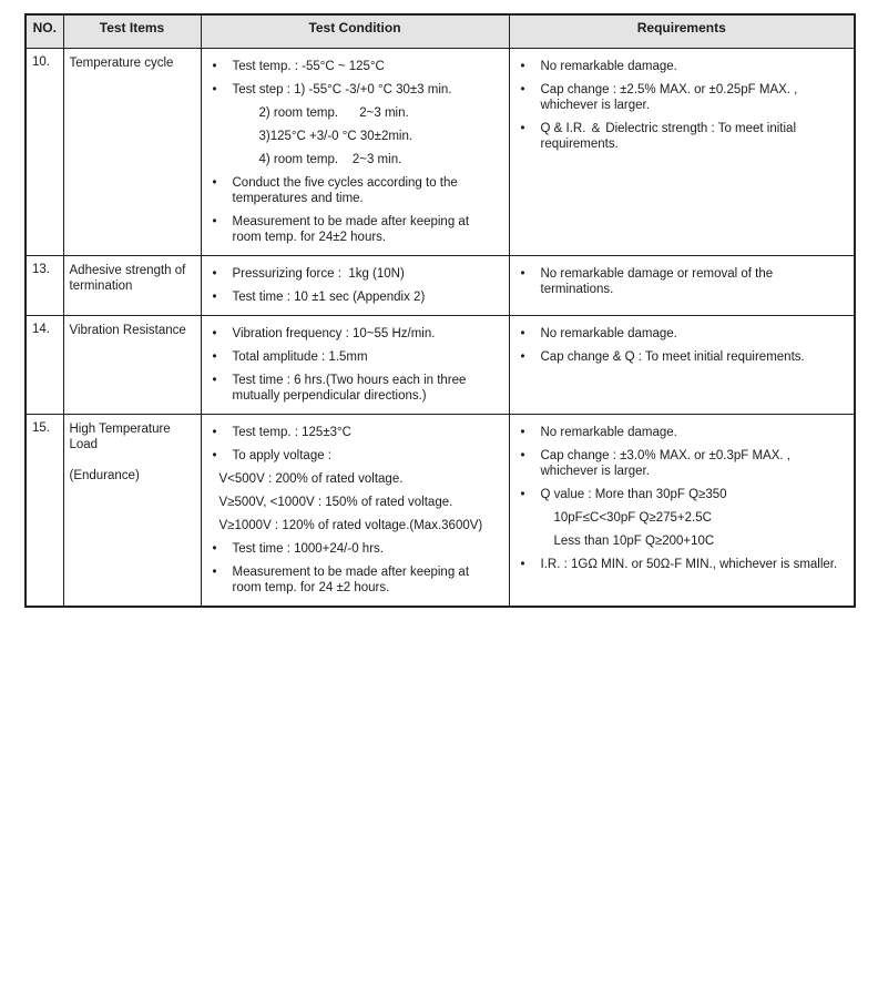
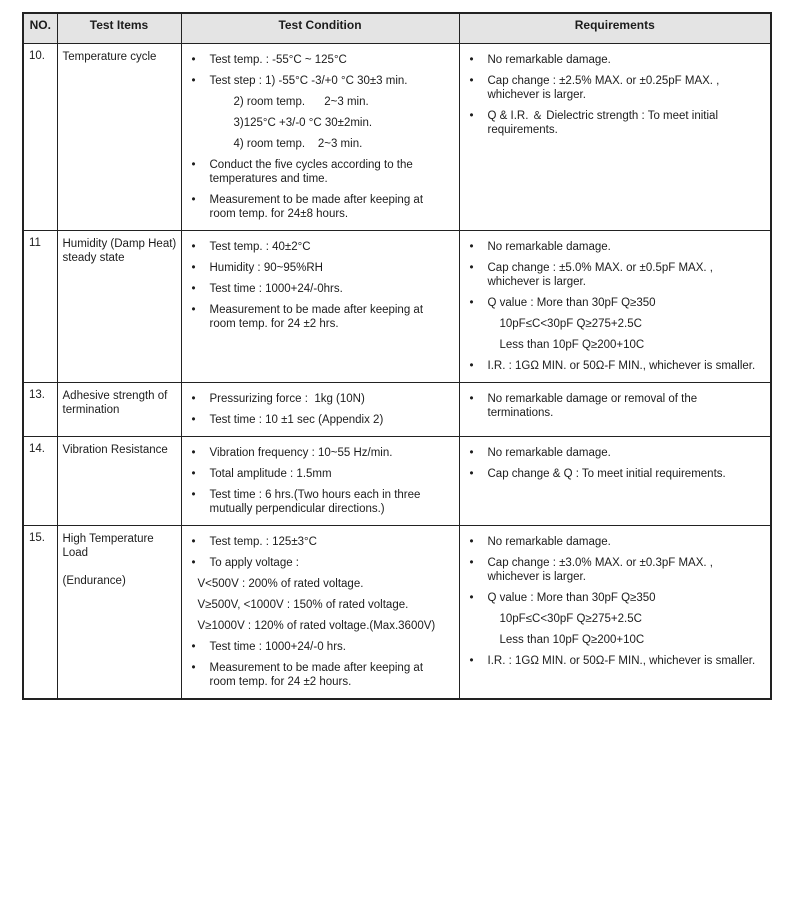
  NO.	Test Items	Test Condition	Requirements
- 10.	Temperature cycle	• Test temp. : -55°C ~ 125°C• Test step : 1) -55°C -3/+0 °C 30±3 min.2) room temp. 2~3 min.3)125°C +3/-0 °C 30±2min.4) room temp. 2~3 min.• Conduct the five cycles according to the temperatures and time.• Measurement to be made after keeping at room temp. for 24±2 hours.	• No remarkable damage.• Cap change : ±2.5% MAX. or ±0.25pF MAX. , whichever is larger.• Q & I.R. ＆ Dielectric strength : To meet initial requirements.
+ 10.	Temperature cycle	• Test temp. : -55°C ~ 125°C• Test step : 1) -55°C -3/+0 °C 30±3 min.2) room temp. 2~3 min.3)125°C +3/-0 °C 30±2min.4) room temp. 2~3 min.• Conduct the five cycles according to the temperatures and time.• Measurement to be made after keeping at room temp. for 24±8 hours.	• No remarkable damage.• Cap change : ±2.5% MAX. or ±0.25pF MAX. , whichever is larger.• Q & I.R. ＆ Dielectric strength : To meet initial requirements.
+ 11	Humidity (Damp Heat)steady state	• Test temp. : 40±2°C• Humidity : 90~95%RH• Test time : 1000+24/-0hrs.• Measurement to be made after keeping at room temp. for 24 ±2 hrs.	• No remarkable damage.• Cap change : ±5.0% MAX. or ±0.5pF MAX. , whichever is larger.• Q value : More than 30pF Q≥35010pF≤C<30pF Q≥275+2.5CLess than 10pF Q≥200+10C• I.R. : 1GΩ MIN. or 50Ω-F MIN., whichever is smaller.
  13.	Adhesive strength oftermination	• Pressurizing force : 1kg (10N)• Test time : 10 ±1 sec (Appendix 2)	• No remarkable damage or removal of the terminations.
  14.	Vibration Resistance	• Vibration frequency : 10~55 Hz/min.• Total amplitude : 1.5mm• Test time : 6 hrs.(Two hours each in three mutually perpendicular directions.)	• No remarkable damage.• Cap change & Q : To meet initial requirements.
  15.	High TemperatureLoad(Endurance)	• Test temp. : 125±3°C• To apply voltage :V<500V : 200% of rated voltage.V≥500V, <1000V : 150% of rated voltage.V≥1000V : 120% of rated voltage.(Max.3600V)• Test time : 1000+24/-0 hrs.• Measurement to be made after keeping at room temp. for 24 ±2 hours.	• No remarkable damage.• Cap change : ±3.0% MAX. or ±0.3pF MAX. , whichever is larger.• Q value : More than 30pF Q≥35010pF≤C<30pF Q≥275+2.5CLess than 10pF Q≥200+10C• I.R. : 1GΩ MIN. or 50Ω-F MIN., whichever is smaller.
